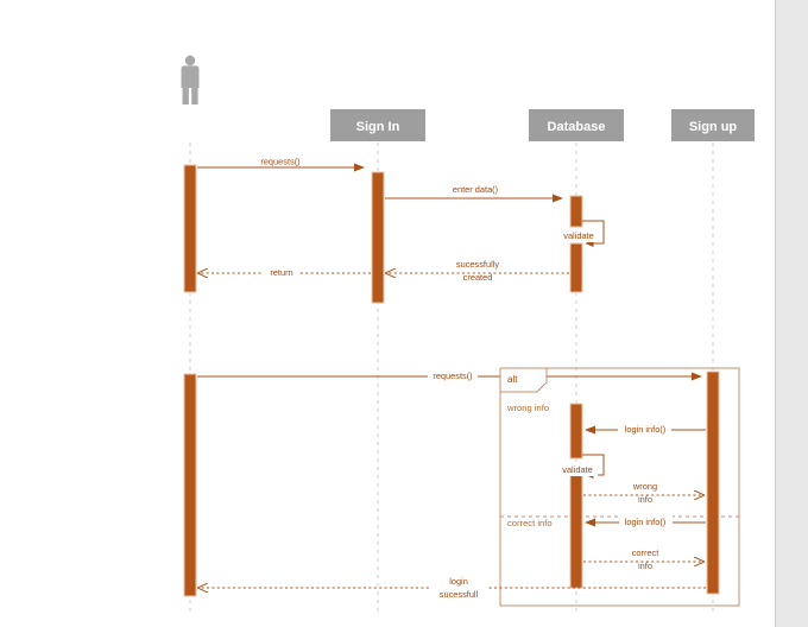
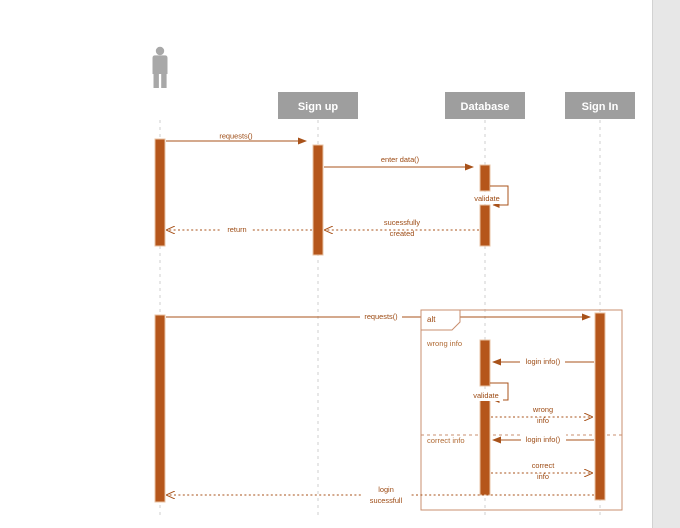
- Sign In
+ Sign up
  Database
- Sign up
+ Sign In
  requests()
  enter data()
  validate
  sucessfully
  created
  return
  requests()
  alt
  wrong info
  correct info
  login info()
  validate
  wrong
  info
  login info()
  correct
  info
  login
  sucessfull
